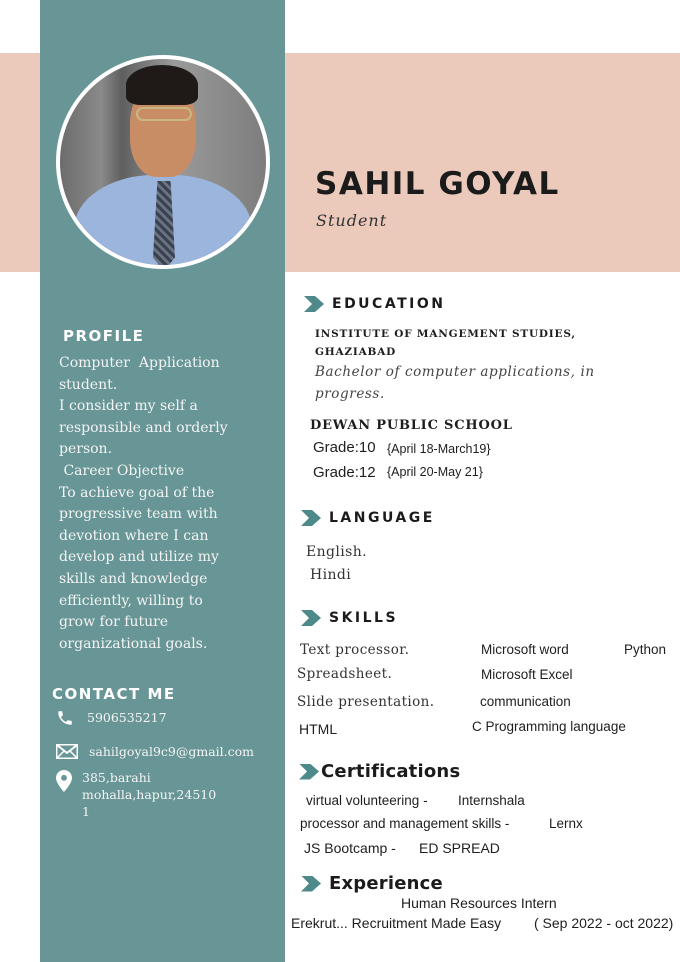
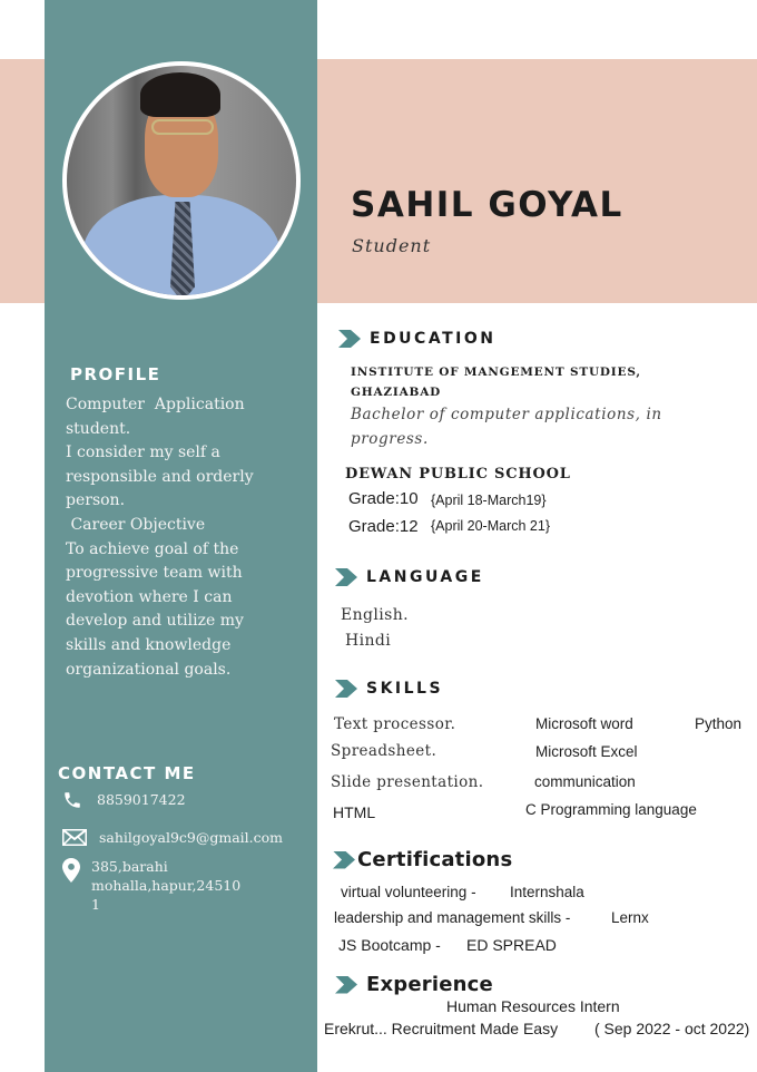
  SAHIL GOYAL
  Student
  PROFILE
  Computer Application
  student.
  I consider my self a
  responsible and orderly
  person.
  Career Objective
  To achieve goal of the
  progressive team with
  devotion where I can
  develop and utilize my
  skills and knowledge
- efficiently, willing to
- grow for future
  organizational goals.
  CONTACT ME
- 5906535217
+ 8859017422
  sahilgoyal9c9@gmail.com
  385,barahi
  mohalla,hapur,24510
  1
  EDUCATION
  INSTITUTE OF MANGEMENT STUDIES,
  GHAZIABAD
  Bachelor of computer applications, in
  progress.
  DEWAN PUBLIC SCHOOL
  Grade:10
  {April 18-March19}
  Grade:12
- {April 20-May 21}
+ {April 20-March 21}
  LANGUAGE
  English.
  Hindi
  SKILLS
  Text processor.
  Spreadsheet.
  Slide presentation.
  HTML
  Microsoft word
  Microsoft Excel
  communication
  C Programming language
  Python
  Certifications
  virtual volunteering -
  Internshala
- processor and management skills -
+ leadership and management skills -
  Lernx
  JS Bootcamp -
  ED SPREAD
  Experience
  Human Resources Intern
  Erekrut... Recruitment Made Easy
  ( Sep 2022 - oct 2022)
